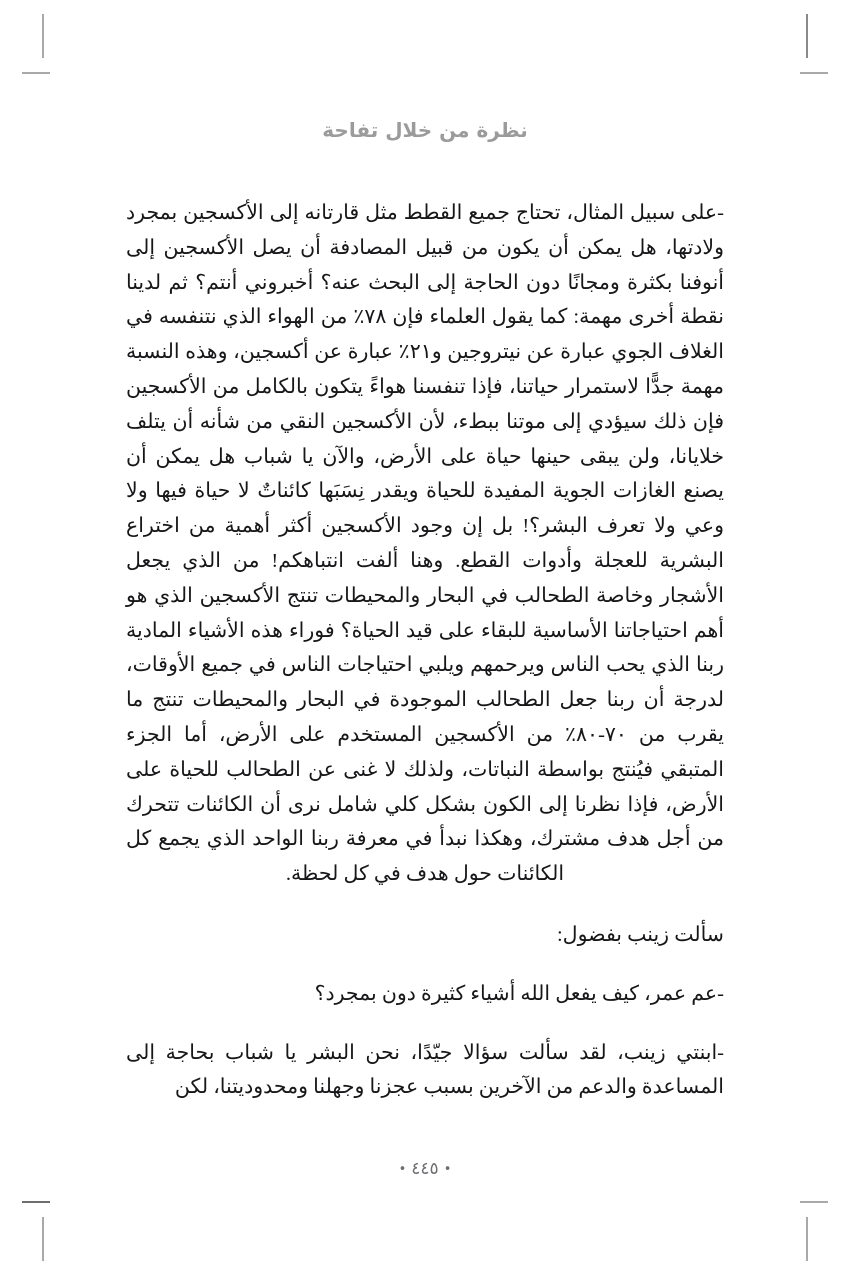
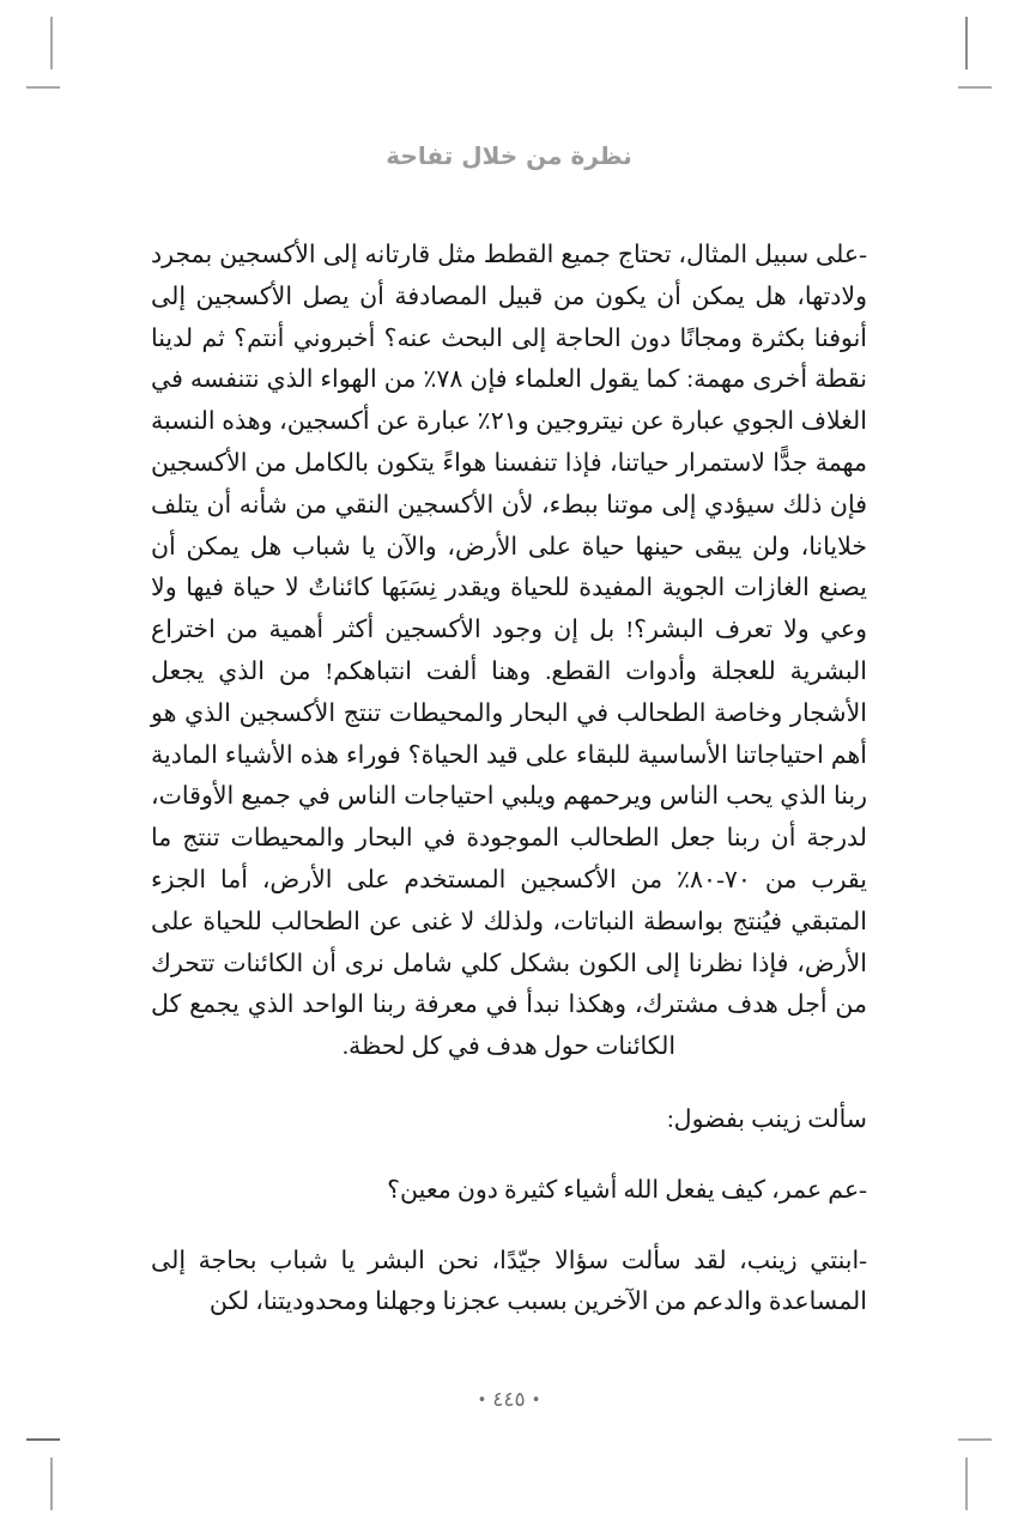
  نظرة من خلال تفاحة
  -على سبيل المثال، تحتاج جميع القطط مثل قارتانه إلى الأكسجين بمجرد ولادتها، هل يمكن أن يكون من قبيل المصادفة أن يصل الأكسجين إلى أنوفنا بكثرة ومجانًا دون الحاجة إلى البحث عنه؟ أخبروني أنتم؟ ثم لدينا نقطة أخرى مهمة: كما يقول العلماء فإن ٧٨٪ من الهواء الذي نتنفسه في الغلاف الجوي عبارة عن نيتروجين و٢١٪ عبارة عن أكسجين، وهذه النسبة مهمة جدًّا لاستمرار حياتنا، فإذا تنفسنا هواءً يتكون بالكامل من الأكسجين فإن ذلك سيؤدي إلى موتنا ببطء، لأن الأكسجين النقي من شأنه أن يتلف خلايانا، ولن يبقى حينها حياة على الأرض، والآن يا شباب هل يمكن أن يصنع الغازات الجوية المفيدة للحياة ويقدر نِسَبَها كائناتٌ لا حياة فيها ولا وعي ولا تعرف البشر؟! بل إن وجود الأكسجين أكثر أهمية من اختراع البشرية للعجلة وأدوات القطع. وهنا ألفت انتباهكم! من الذي يجعل الأشجار وخاصة الطحالب في البحار والمحيطات تنتج الأكسجين الذي هو أهم احتياجاتنا الأساسية للبقاء على قيد الحياة؟ فوراء هذه الأشياء المادية ربنا الذي يحب الناس ويرحمهم ويلبي احتياجات الناس في جميع الأوقات، لدرجة أن ربنا جعل الطحالب الموجودة في البحار والمحيطات تنتج ما يقرب من ٧٠-٨٠٪ من الأكسجين المستخدم على الأرض، أما الجزء المتبقي فيُنتج بواسطة النباتات، ولذلك لا غنى عن الطحالب للحياة على الأرض، فإذا نظرنا إلى الكون بشكل كلي شامل نرى أن الكائنات تتحرك من أجل هدف مشترك، وهكذا نبدأ في معرفة ربنا الواحد الذي يجمع كل الكائنات حول هدف في كل لحظة.
  سألت زينب بفضول:
- -عم عمر، كيف يفعل الله أشياء كثيرة دون بمجرد؟
+ -عم عمر، كيف يفعل الله أشياء كثيرة دون معين؟
  -ابنتي زينب، لقد سألت سؤالا جيّدًا، نحن البشر يا شباب بحاجة إلى المساعدة والدعم من الآخرين بسبب عجزنا وجهلنا ومحدوديتنا، لكن
  •٤٤٥•
